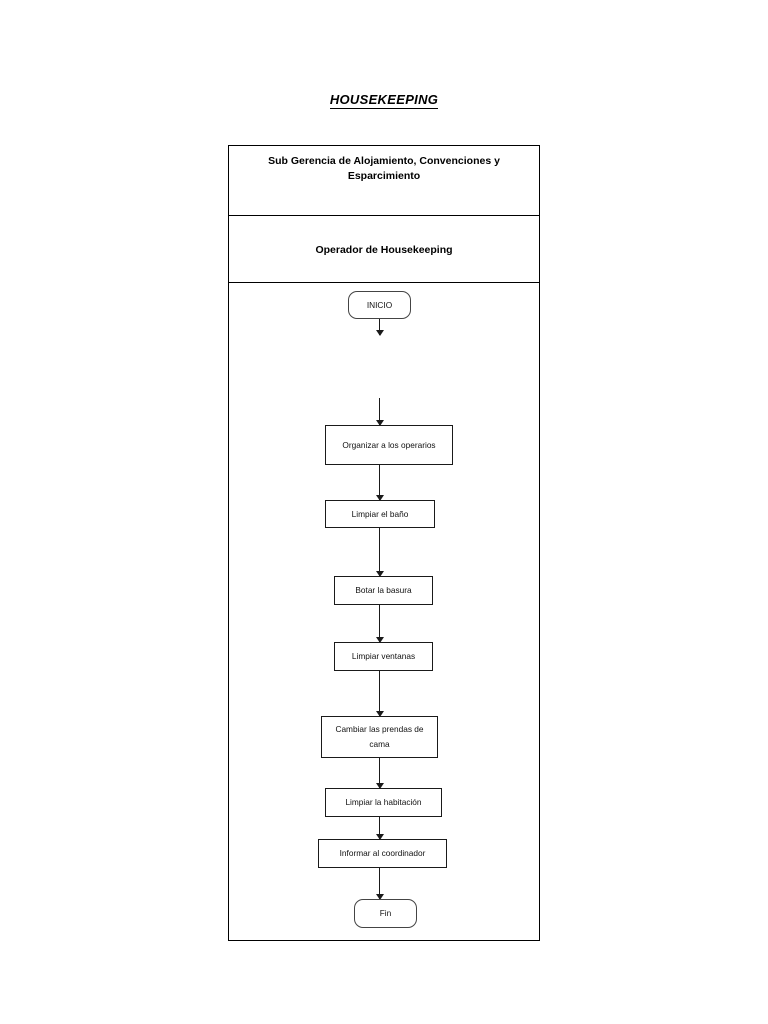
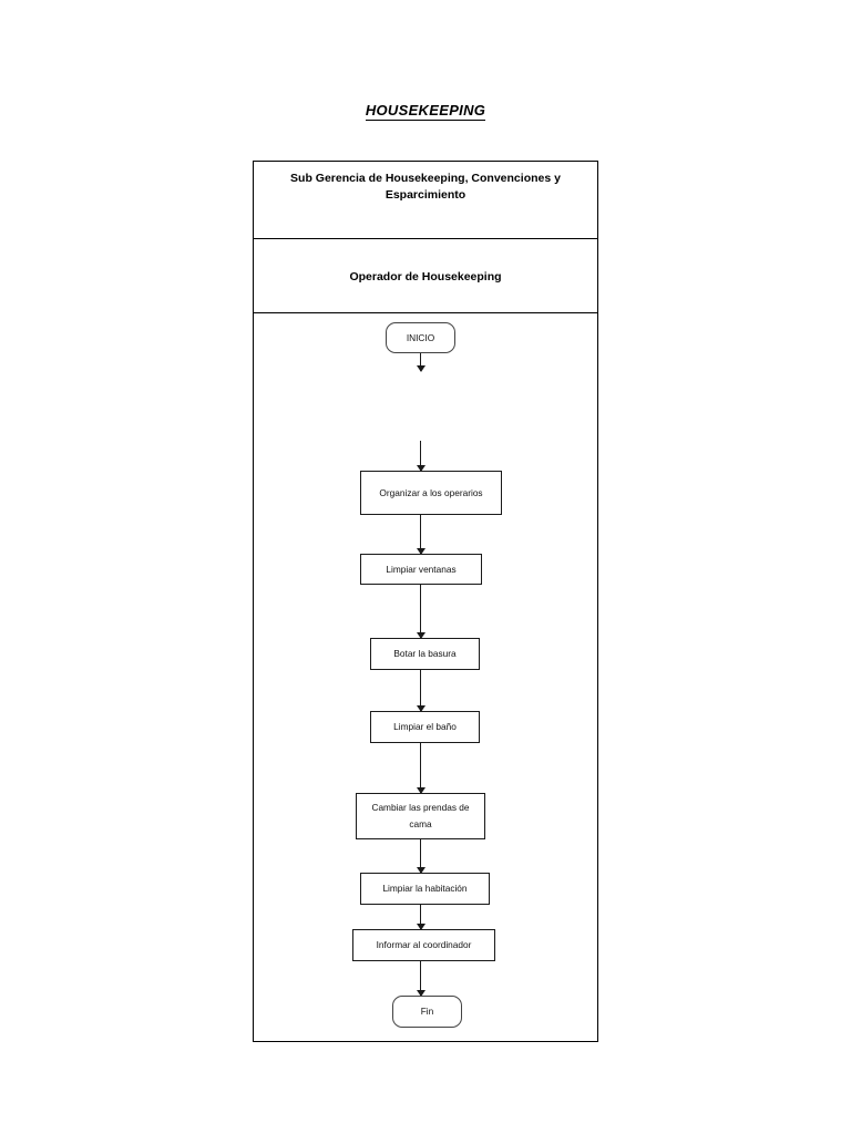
  HOUSEKEEPING
- Sub Gerencia de Alojamiento, Convenciones y Esparcimiento
+ Sub Gerencia de Housekeeping, Convenciones y Esparcimiento
  Operador de Housekeeping
  INICIO
  Organizar a los operarios
- Limpiar el baño
+ Limpiar ventanas
  Botar la basura
- Limpiar ventanas
+ Limpiar el baño
  Cambiar las prendas de cama
  Limpiar la habitación
  Informar al coordinador
  Fin
